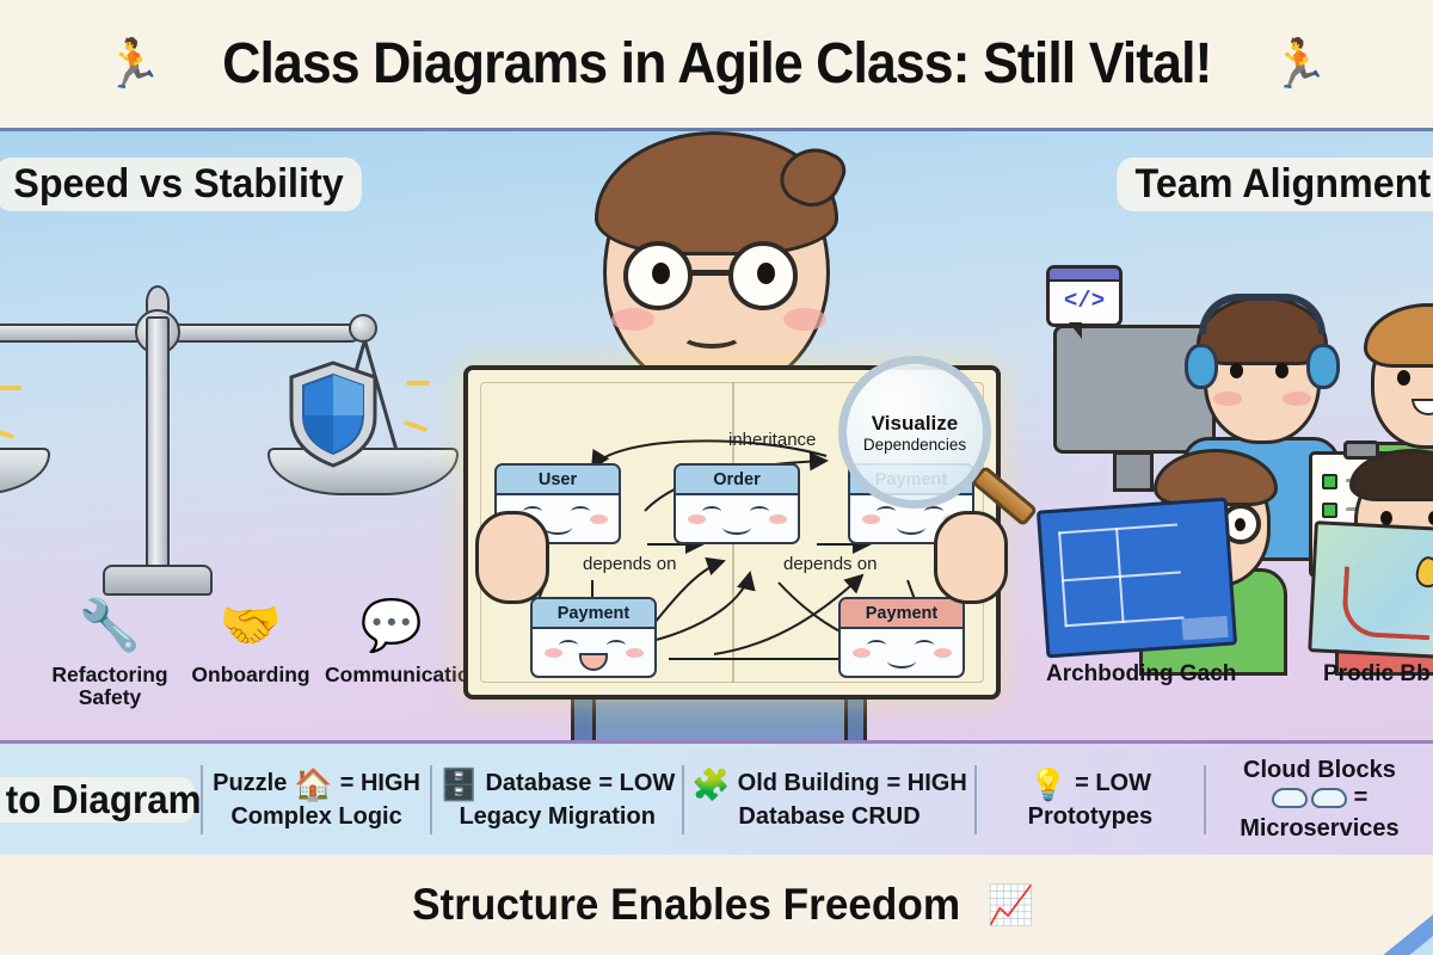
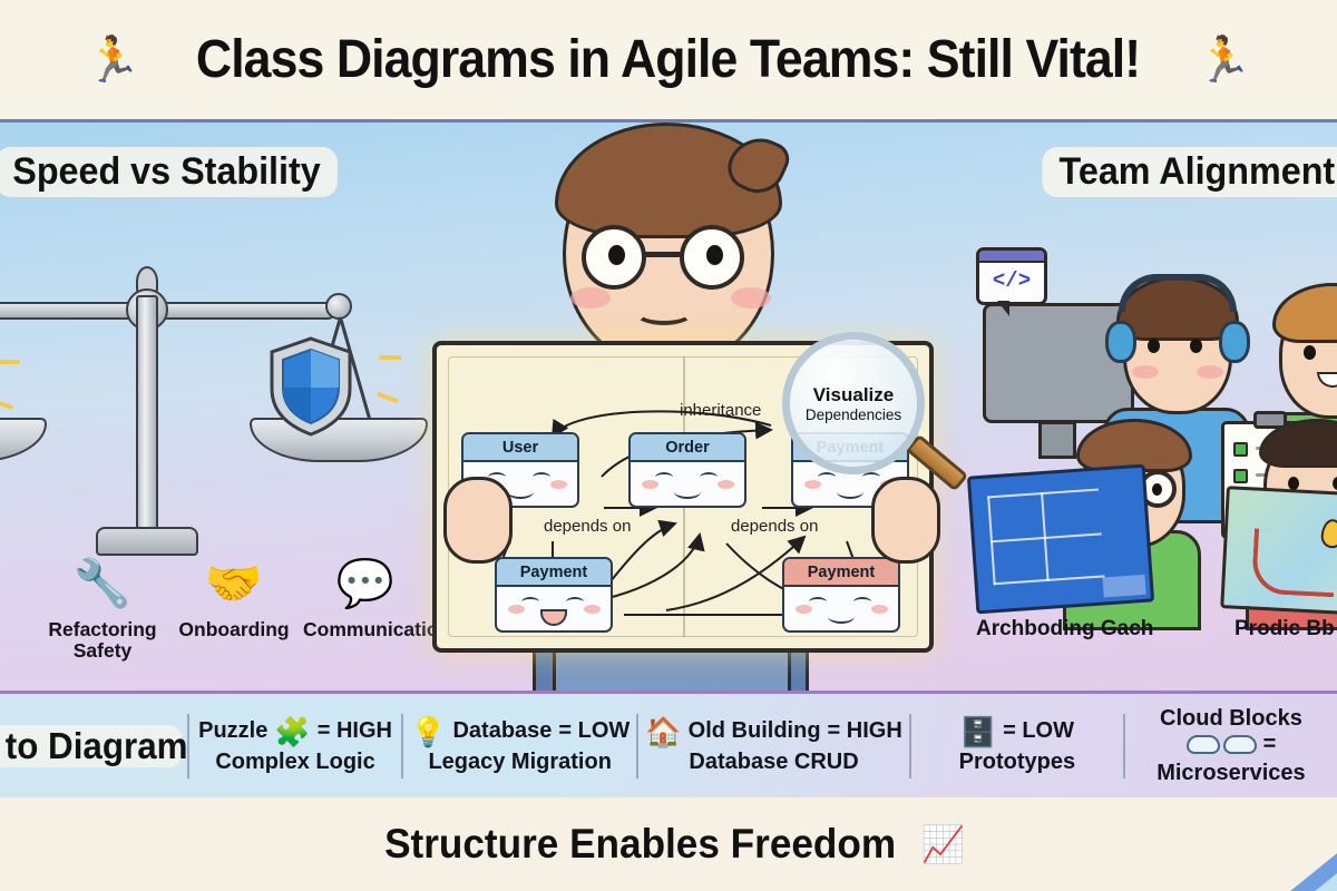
  🏃
- Class Diagrams in Agile Class: Still Vital!
+ Class Diagrams in Agile Teams: Still Vital!
  🏃
  Speed vs Stability
  🔧
  Refactoring Safety
  🤝
  Onboarding
  💬
  Communicati
  User
  Order
  Payment
  Payment
  inheritance
  depends on
  depends on
  Visualize
  Dependencies
  Team Alignment
  </>
  Archboding Gach
  Prodic Bb
  to Diagram
  Puzzle
- 🏠
+ 🧩
  = HIGH
  Complex Logic
- 🗄️
+ 💡
  Database
  = LOW
  Legacy Migration
- 🧩
+ 🏠
  Old Building
  = HIGH
  Database CRUD
- 💡
+ 🗄️
  = LOW
  Prototypes
  Cloud Blocks
  =
  Microservices
  Structure Enables Freedom
  📈
